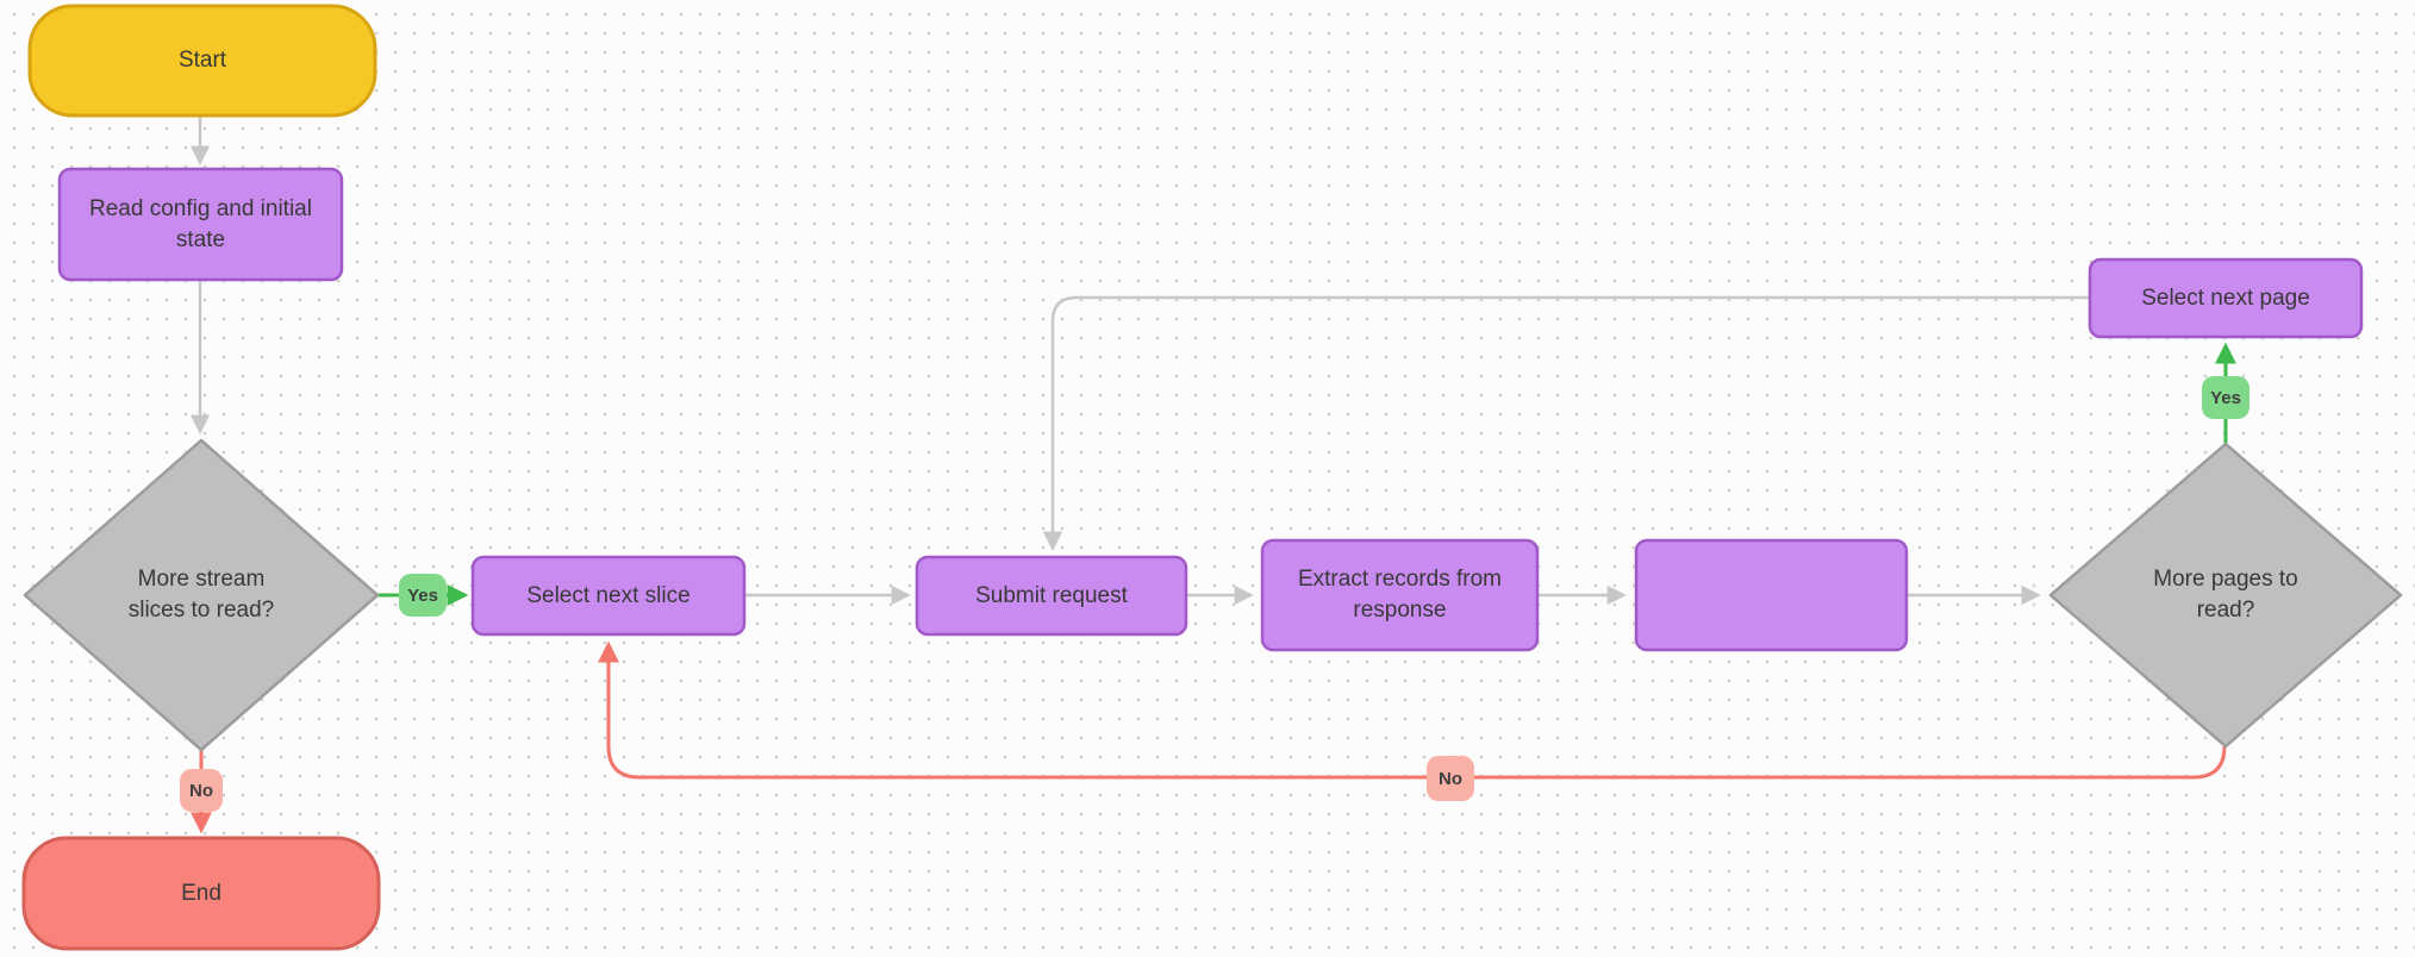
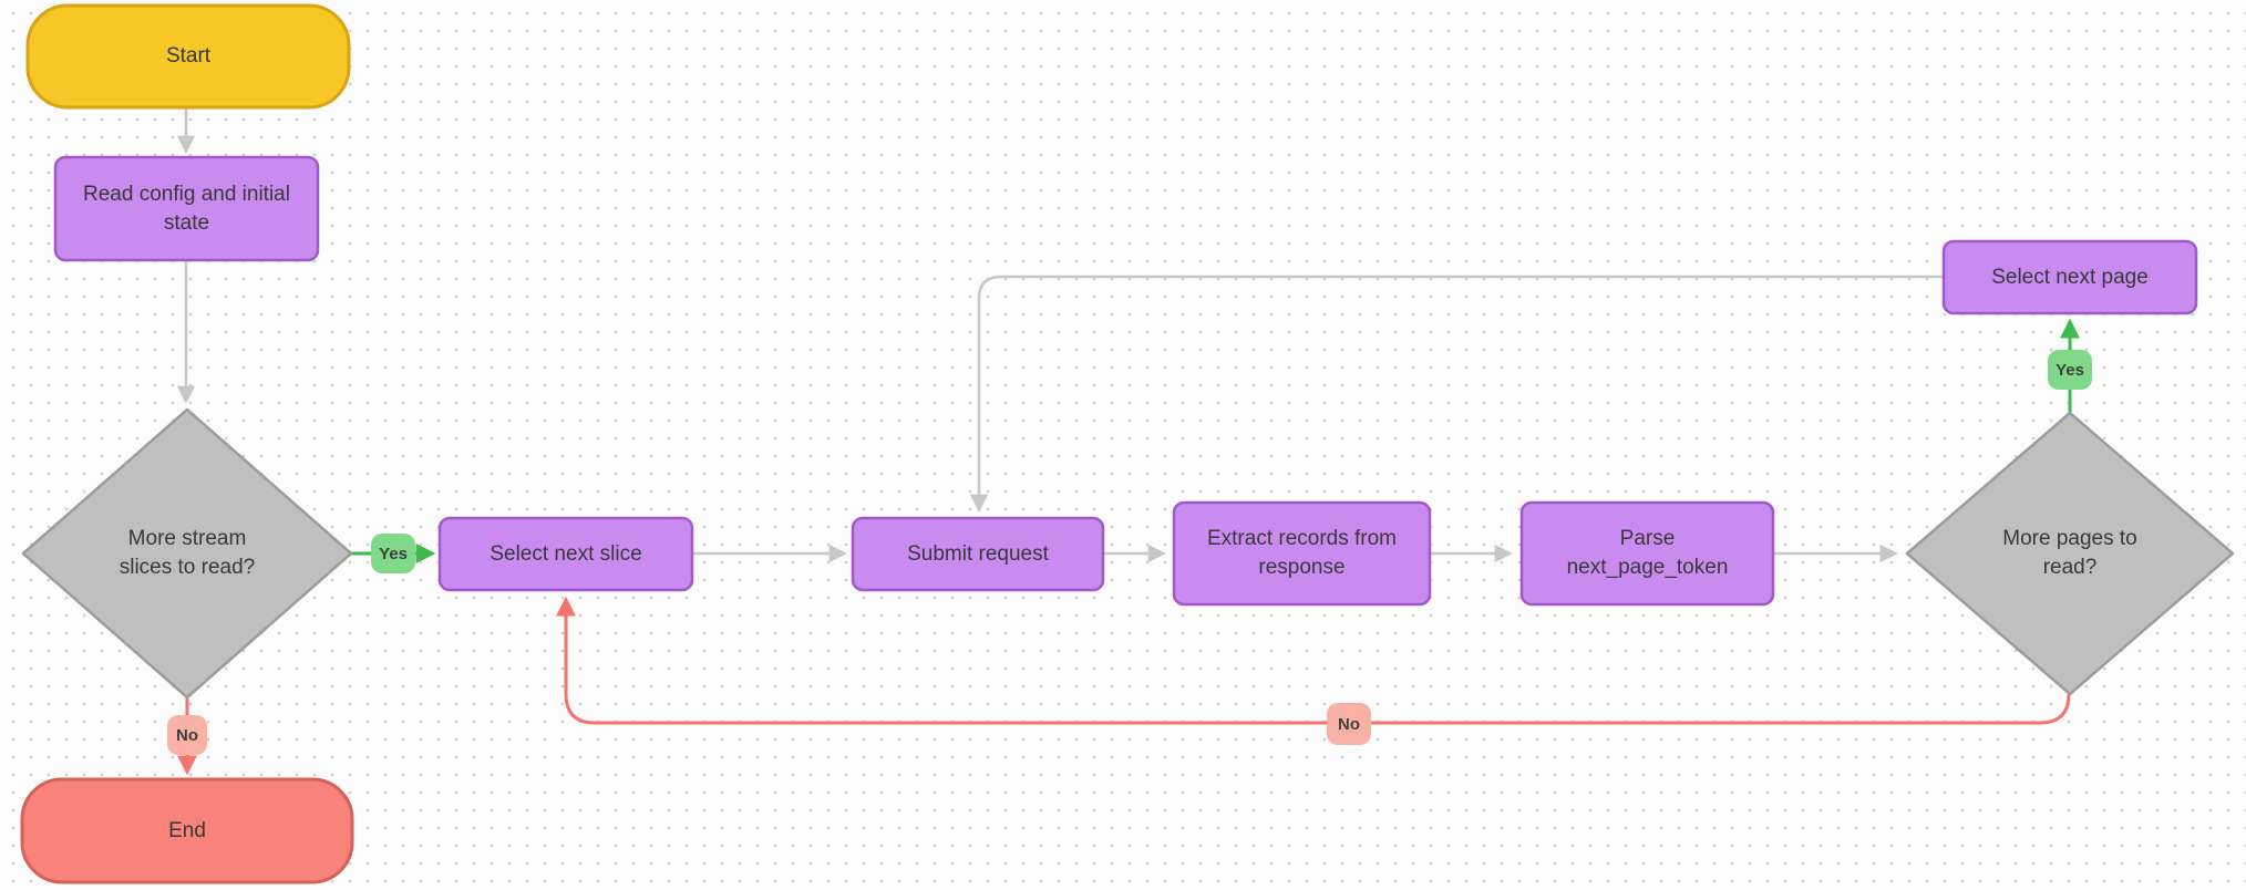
  Start
  Read config and initial
  state
  More stream
  slices to read?
  Select next slice
  Submit request
  Extract records from
  response
+ Parse
+ next_page_token
  More pages to
  read?
  Select next page
  End
  Yes
  No
  Yes
  No
